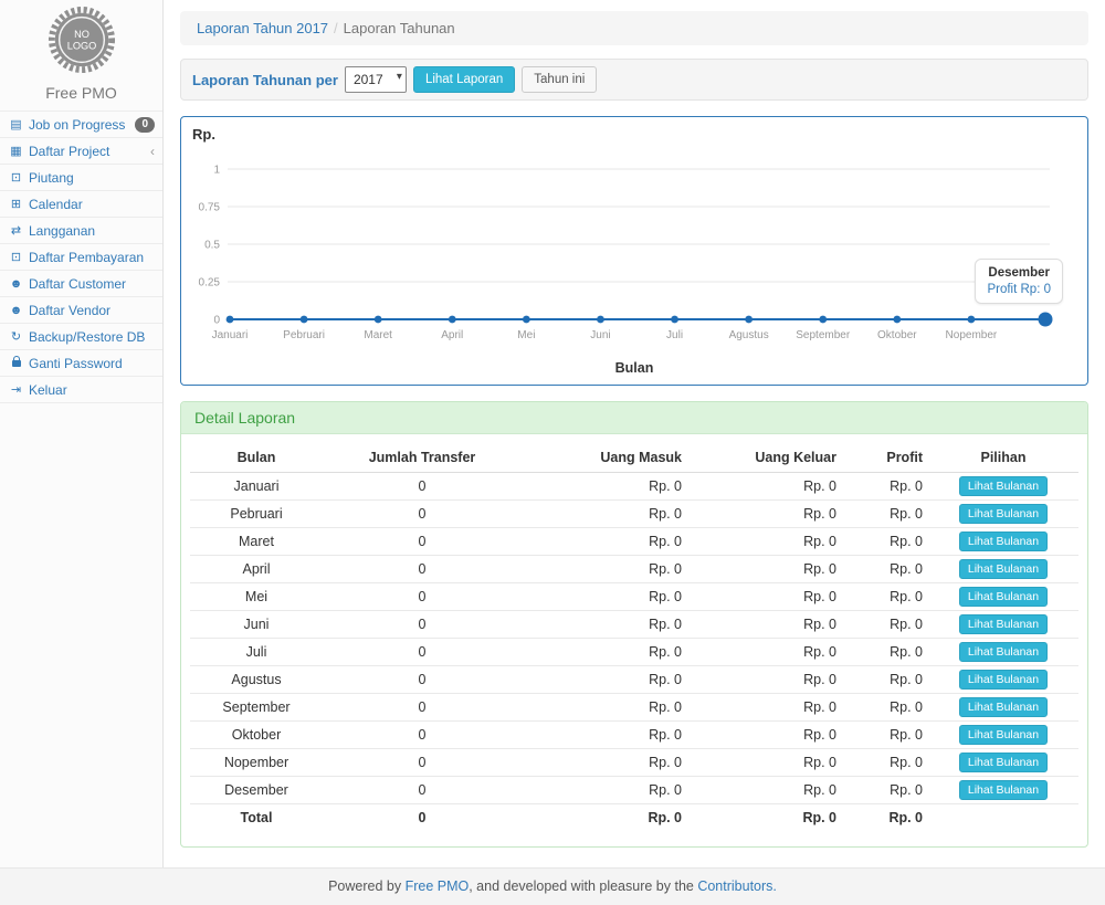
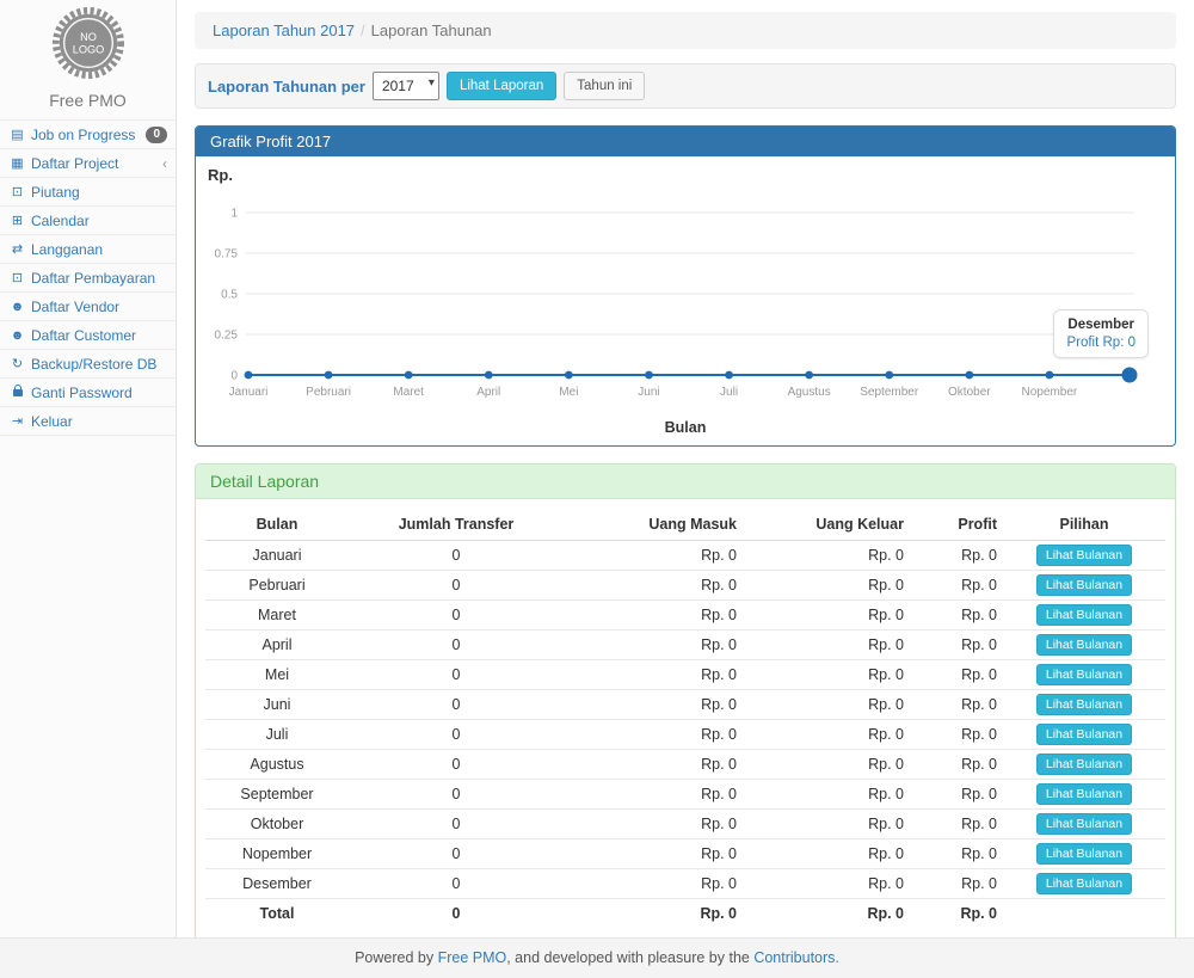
  NO
  LOGO
  Free PMO
  ▤
  Job on Progress
  0
  ▦
  Daftar Project
  ‹
  ⊡
  Piutang
  ⊞
  Calendar
  ⇄
  Langganan
  ⊡
  Daftar Pembayaran
  ☻
- Daftar Customer
+ Daftar Vendor
  ☻
- Daftar Vendor
+ Daftar Customer
  ↻
  Backup/Restore DB
  Ganti Password
  ⇥
  Keluar
  Laporan Tahun 2017 / Laporan Tahunan
  Laporan Tahunan per
  2017
  Lihat Laporan
  Tahun ini
+ Grafik Profit 2017
  0
  0.25
  0.5
  0.75
  1
  Januari
  Pebruari
  Maret
  April
  Mei
  Juni
  Juli
  Agustus
  September
  Oktober
  Nopember
  Rp.
  Bulan
  Desember
  Profit Rp: 0
  Detail Laporan
  Bulan	Jumlah Transfer	Uang Masuk	Uang Keluar	Profit	Pilihan
  Januari	0	Rp. 0	Rp. 0	Rp. 0	Lihat Bulanan
  Pebruari	0	Rp. 0	Rp. 0	Rp. 0	Lihat Bulanan
  Maret	0	Rp. 0	Rp. 0	Rp. 0	Lihat Bulanan
  April	0	Rp. 0	Rp. 0	Rp. 0	Lihat Bulanan
  Mei	0	Rp. 0	Rp. 0	Rp. 0	Lihat Bulanan
  Juni	0	Rp. 0	Rp. 0	Rp. 0	Lihat Bulanan
  Juli	0	Rp. 0	Rp. 0	Rp. 0	Lihat Bulanan
  Agustus	0	Rp. 0	Rp. 0	Rp. 0	Lihat Bulanan
  September	0	Rp. 0	Rp. 0	Rp. 0	Lihat Bulanan
  Oktober	0	Rp. 0	Rp. 0	Rp. 0	Lihat Bulanan
  Nopember	0	Rp. 0	Rp. 0	Rp. 0	Lihat Bulanan
  Desember	0	Rp. 0	Rp. 0	Rp. 0	Lihat Bulanan
  Total	0	Rp. 0	Rp. 0	Rp. 0
  Powered by Free PMO, and developed with pleasure by the Contributors.
